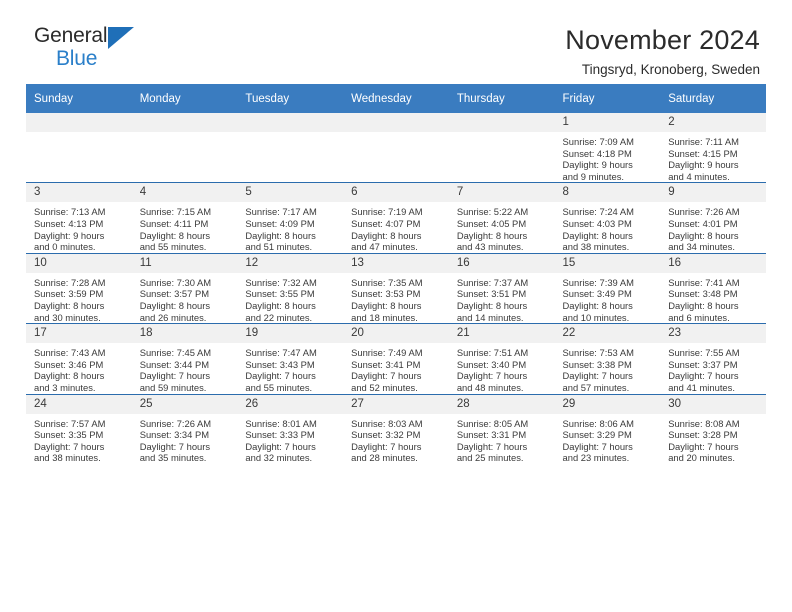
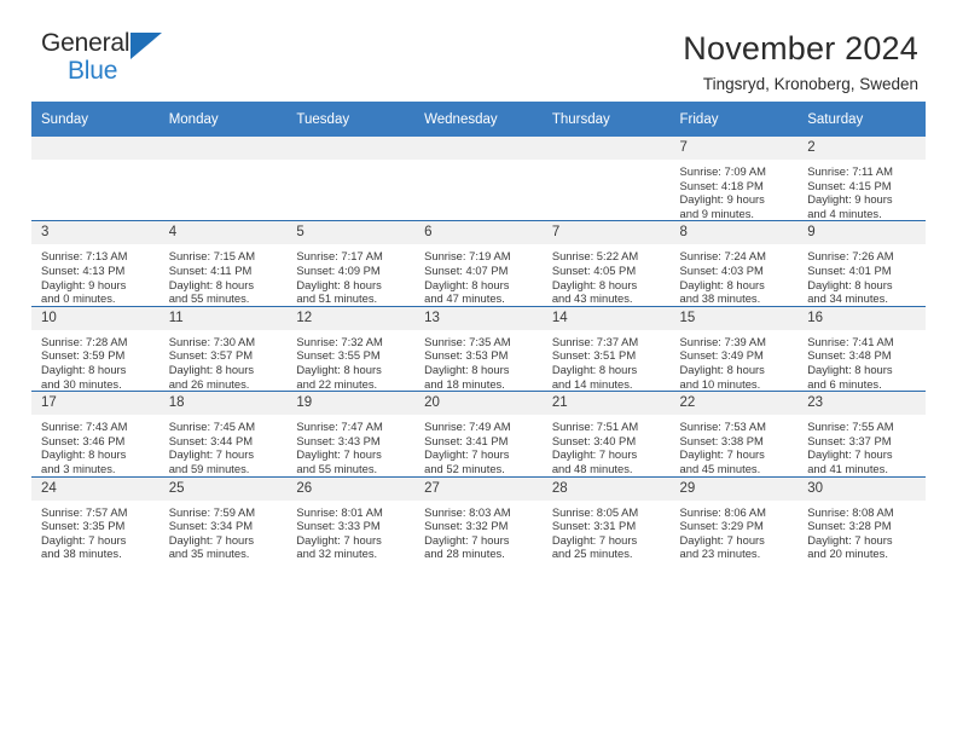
  General
  Blue
  November 2024
  Tingsryd, Kronoberg, Sweden
  Sunday	Monday	Tuesday	Wednesday	Thursday	Friday	Saturday
- 					1Sunrise: 7:09 AMSunset: 4:18 PMDaylight: 9 hoursand 9 minutes.	2Sunrise: 7:11 AMSunset: 4:15 PMDaylight: 9 hoursand 4 minutes.
+ 					7Sunrise: 7:09 AMSunset: 4:18 PMDaylight: 9 hoursand 9 minutes.	2Sunrise: 7:11 AMSunset: 4:15 PMDaylight: 9 hoursand 4 minutes.
  3Sunrise: 7:13 AMSunset: 4:13 PMDaylight: 9 hoursand 0 minutes.	4Sunrise: 7:15 AMSunset: 4:11 PMDaylight: 8 hoursand 55 minutes.	5Sunrise: 7:17 AMSunset: 4:09 PMDaylight: 8 hoursand 51 minutes.	6Sunrise: 7:19 AMSunset: 4:07 PMDaylight: 8 hoursand 47 minutes.	7Sunrise: 5:22 AMSunset: 4:05 PMDaylight: 8 hoursand 43 minutes.	8Sunrise: 7:24 AMSunset: 4:03 PMDaylight: 8 hoursand 38 minutes.	9Sunrise: 7:26 AMSunset: 4:01 PMDaylight: 8 hoursand 34 minutes.
- 10Sunrise: 7:28 AMSunset: 3:59 PMDaylight: 8 hoursand 30 minutes.	11Sunrise: 7:30 AMSunset: 3:57 PMDaylight: 8 hoursand 26 minutes.	12Sunrise: 7:32 AMSunset: 3:55 PMDaylight: 8 hoursand 22 minutes.	13Sunrise: 7:35 AMSunset: 3:53 PMDaylight: 8 hoursand 18 minutes.	16Sunrise: 7:37 AMSunset: 3:51 PMDaylight: 8 hoursand 14 minutes.	15Sunrise: 7:39 AMSunset: 3:49 PMDaylight: 8 hoursand 10 minutes.	16Sunrise: 7:41 AMSunset: 3:48 PMDaylight: 8 hoursand 6 minutes.
+ 10Sunrise: 7:28 AMSunset: 3:59 PMDaylight: 8 hoursand 30 minutes.	11Sunrise: 7:30 AMSunset: 3:57 PMDaylight: 8 hoursand 26 minutes.	12Sunrise: 7:32 AMSunset: 3:55 PMDaylight: 8 hoursand 22 minutes.	13Sunrise: 7:35 AMSunset: 3:53 PMDaylight: 8 hoursand 18 minutes.	14Sunrise: 7:37 AMSunset: 3:51 PMDaylight: 8 hoursand 14 minutes.	15Sunrise: 7:39 AMSunset: 3:49 PMDaylight: 8 hoursand 10 minutes.	16Sunrise: 7:41 AMSunset: 3:48 PMDaylight: 8 hoursand 6 minutes.
- 17Sunrise: 7:43 AMSunset: 3:46 PMDaylight: 8 hoursand 3 minutes.	18Sunrise: 7:45 AMSunset: 3:44 PMDaylight: 7 hoursand 59 minutes.	19Sunrise: 7:47 AMSunset: 3:43 PMDaylight: 7 hoursand 55 minutes.	20Sunrise: 7:49 AMSunset: 3:41 PMDaylight: 7 hoursand 52 minutes.	21Sunrise: 7:51 AMSunset: 3:40 PMDaylight: 7 hoursand 48 minutes.	22Sunrise: 7:53 AMSunset: 3:38 PMDaylight: 7 hoursand 57 minutes.	23Sunrise: 7:55 AMSunset: 3:37 PMDaylight: 7 hoursand 41 minutes.
+ 17Sunrise: 7:43 AMSunset: 3:46 PMDaylight: 8 hoursand 3 minutes.	18Sunrise: 7:45 AMSunset: 3:44 PMDaylight: 7 hoursand 59 minutes.	19Sunrise: 7:47 AMSunset: 3:43 PMDaylight: 7 hoursand 55 minutes.	20Sunrise: 7:49 AMSunset: 3:41 PMDaylight: 7 hoursand 52 minutes.	21Sunrise: 7:51 AMSunset: 3:40 PMDaylight: 7 hoursand 48 minutes.	22Sunrise: 7:53 AMSunset: 3:38 PMDaylight: 7 hoursand 45 minutes.	23Sunrise: 7:55 AMSunset: 3:37 PMDaylight: 7 hoursand 41 minutes.
- 24Sunrise: 7:57 AMSunset: 3:35 PMDaylight: 7 hoursand 38 minutes.	25Sunrise: 7:26 AMSunset: 3:34 PMDaylight: 7 hoursand 35 minutes.	26Sunrise: 8:01 AMSunset: 3:33 PMDaylight: 7 hoursand 32 minutes.	27Sunrise: 8:03 AMSunset: 3:32 PMDaylight: 7 hoursand 28 minutes.	28Sunrise: 8:05 AMSunset: 3:31 PMDaylight: 7 hoursand 25 minutes.	29Sunrise: 8:06 AMSunset: 3:29 PMDaylight: 7 hoursand 23 minutes.	30Sunrise: 8:08 AMSunset: 3:28 PMDaylight: 7 hoursand 20 minutes.
+ 24Sunrise: 7:57 AMSunset: 3:35 PMDaylight: 7 hoursand 38 minutes.	25Sunrise: 7:59 AMSunset: 3:34 PMDaylight: 7 hoursand 35 minutes.	26Sunrise: 8:01 AMSunset: 3:33 PMDaylight: 7 hoursand 32 minutes.	27Sunrise: 8:03 AMSunset: 3:32 PMDaylight: 7 hoursand 28 minutes.	28Sunrise: 8:05 AMSunset: 3:31 PMDaylight: 7 hoursand 25 minutes.	29Sunrise: 8:06 AMSunset: 3:29 PMDaylight: 7 hoursand 23 minutes.	30Sunrise: 8:08 AMSunset: 3:28 PMDaylight: 7 hoursand 20 minutes.
